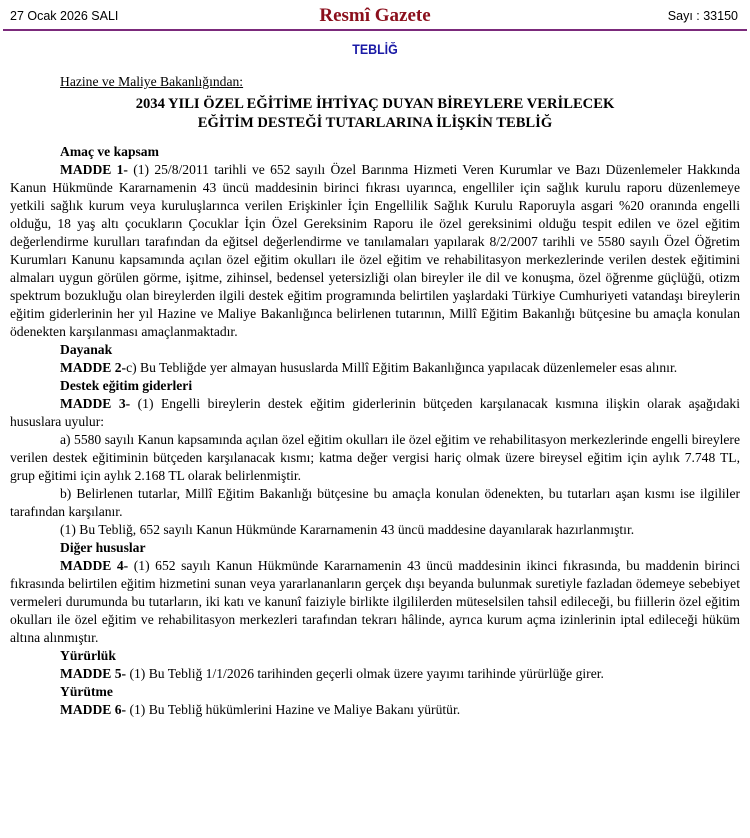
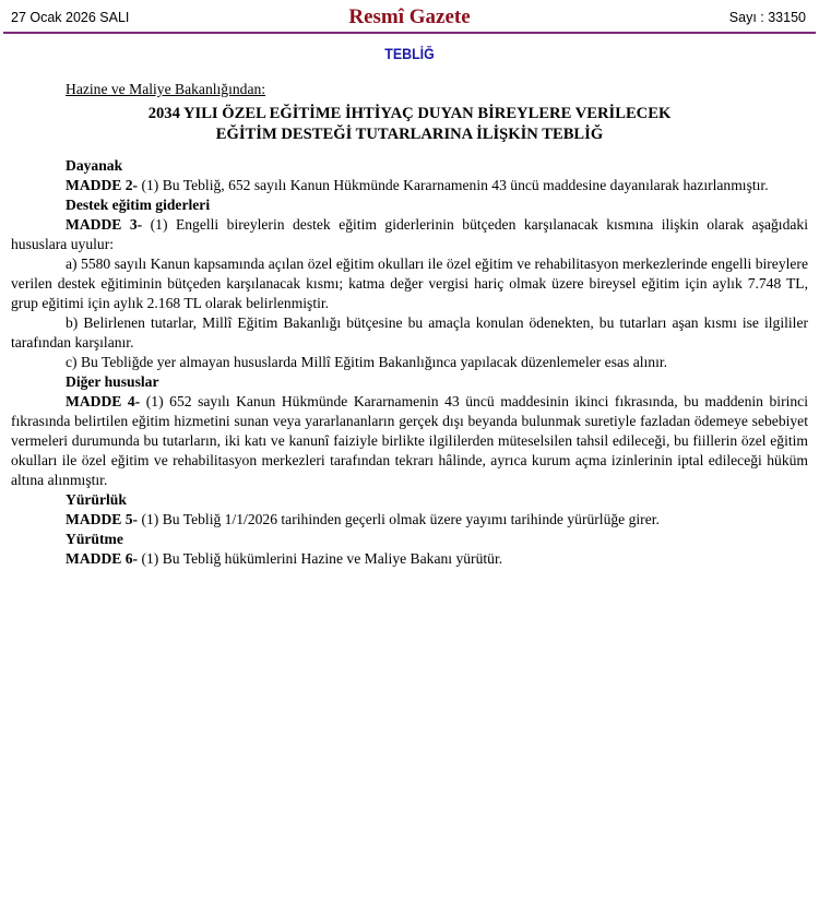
  27 Ocak 2026 SALI
  Resmî Gazete
  Sayı : 33150
  TEBLİĞ
  Hazine ve Maliye Bakanlığından:
  2034 YILI ÖZEL EĞİTİME İHTİYAÇ DUYAN BİREYLERE VERİLECEK
  EĞİTİM DESTEĞİ TUTARLARINA İLİŞKİN TEBLİĞ
- Amaç ve kapsam
- MADDE 1- (1) 25/8/2011 tarihli ve 652 sayılı Özel Barınma Hizmeti Veren Kurumlar ve Bazı Düzenlemeler Hakkında Kanun Hükmünde Kararnamenin 43 üncü maddesinin birinci fıkrası uyarınca, engelliler için sağlık kurulu raporu düzenlemeye yetkili sağlık kurum veya kuruluşlarınca verilen Erişkinler İçin Engellilik Sağlık Kurulu Raporuyla asgari %20 oranında engelli olduğu, 18 yaş altı çocukların Çocuklar İçin Özel Gereksinim Raporu ile özel gereksinimi olduğu tespit edilen ve özel eğitim değerlendirme kurulları tarafından da eğitsel değerlendirme ve tanılamaları yapılarak 8/2/2007 tarihli ve 5580 sayılı Özel Öğretim Kurumları Kanunu kapsamında açılan özel eğitim okulları ile özel eğitim ve rehabilitasyon merkezlerinde verilen destek eğitimini almaları uygun görülen görme, işitme, zihinsel, bedensel yetersizliği olan bireyler ile dil ve konuşma, özel öğrenme güçlüğü, otizm spektrum bozukluğu olan bireylerden ilgili destek eğitim programında belirtilen yaşlardaki Türkiye Cumhuriyeti vatandaşı bireylerin eğitim giderlerinin her yıl Hazine ve Maliye Bakanlığınca belirlenen tutarının, Millî Eğitim Bakanlığı bütçesine bu amaçla konulan ödenekten karşılanması amaçlanmaktadır.
  Dayanak
- MADDE 2-c) Bu Tebliğde yer almayan hususlarda Millî Eğitim Bakanlığınca yapılacak düzenlemeler esas alınır.
+ MADDE 2- (1) Bu Tebliğ, 652 sayılı Kanun Hükmünde Kararnamenin 43 üncü maddesine dayanılarak hazırlanmıştır.
  Destek eğitim giderleri
  MADDE 3- (1) Engelli bireylerin destek eğitim giderlerinin bütçeden karşılanacak kısmına ilişkin olarak aşağıdaki hususlara uyulur:
  a) 5580 sayılı Kanun kapsamında açılan özel eğitim okulları ile özel eğitim ve rehabilitasyon merkezlerinde engelli bireylere verilen destek eğitiminin bütçeden karşılanacak kısmı; katma değer vergisi hariç olmak üzere bireysel eğitim için aylık 7.748 TL, grup eğitimi için aylık 2.168 TL olarak belirlenmiştir.
  b) Belirlenen tutarlar, Millî Eğitim Bakanlığı bütçesine bu amaçla konulan ödenekten, bu tutarları aşan kısmı ise ilgililer tarafından karşılanır.
- (1) Bu Tebliğ, 652 sayılı Kanun Hükmünde Kararnamenin 43 üncü maddesine dayanılarak hazırlanmıştır.
+ c) Bu Tebliğde yer almayan hususlarda Millî Eğitim Bakanlığınca yapılacak düzenlemeler esas alınır.
  Diğer hususlar
  MADDE 4- (1) 652 sayılı Kanun Hükmünde Kararnamenin 43 üncü maddesinin ikinci fıkrasında, bu maddenin birinci fıkrasında belirtilen eğitim hizmetini sunan veya yararlananların gerçek dışı beyanda bulunmak suretiyle fazladan ödemeye sebebiyet vermeleri durumunda bu tutarların, iki katı ve kanunî faiziyle birlikte ilgililerden müteselsilen tahsil edileceği, bu fiillerin özel eğitim okulları ile özel eğitim ve rehabilitasyon merkezleri tarafından tekrarı hâlinde, ayrıca kurum açma izinlerinin iptal edileceği hüküm altına alınmıştır.
  Yürürlük
  MADDE 5- (1) Bu Tebliğ 1/1/2026 tarihinden geçerli olmak üzere yayımı tarihinde yürürlüğe girer.
  Yürütme
  MADDE 6- (1) Bu Tebliğ hükümlerini Hazine ve Maliye Bakanı yürütür.
